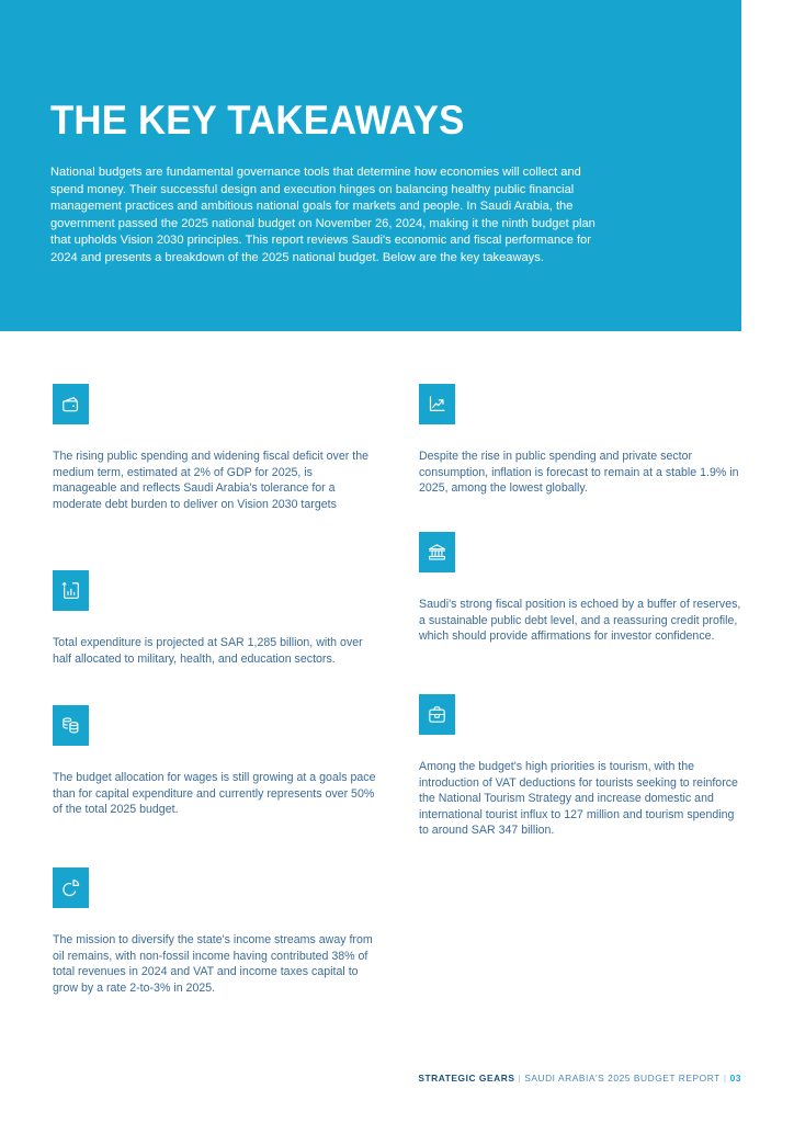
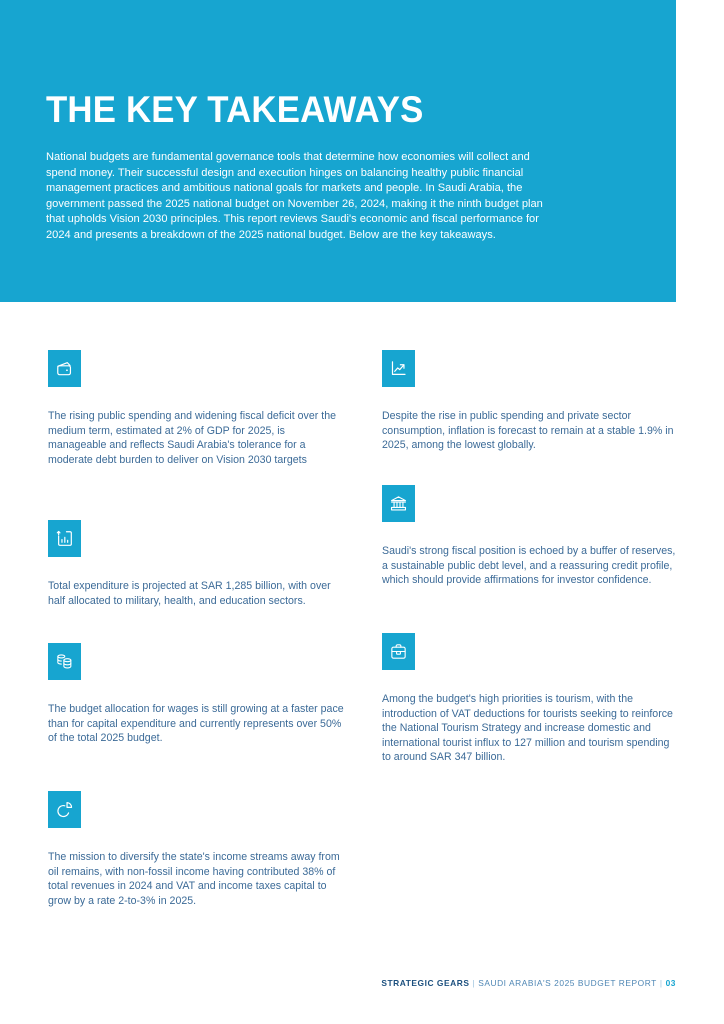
  THE KEY TAKEAWAYS
  National budgets are fundamental governance tools that determine how economies will collect and spend money. Their successful design and execution hinges on balancing healthy public financial management practices and ambitious national goals for markets and people. In Saudi Arabia, the government passed the 2025 national budget on November 26, 2024, making it the ninth budget plan that upholds Vision 2030 principles. This report reviews Saudi's economic and fiscal performance for 2024 and presents a breakdown of the 2025 national budget. Below are the key takeaways.
  The rising public spending and widening fiscal deficit over the medium term, estimated at 2% of GDP for 2025, is manageable and reflects Saudi Arabia's tolerance for a moderate debt burden to deliver on Vision 2030 targets
  Total expenditure is projected at SAR 1,285 billion, with over half allocated to military, health, and education sectors.
- The budget allocation for wages is still growing at a goals pace than for capital expenditure and currently represents over 50% of the total 2025 budget.
+ The budget allocation for wages is still growing at a faster pace than for capital expenditure and currently represents over 50% of the total 2025 budget.
  The mission to diversify the state's income streams away from oil remains, with non-fossil income having contributed 38% of total revenues in 2024 and VAT and income taxes capital to grow by a rate 2-to-3% in 2025.
  Despite the rise in public spending and private sector consumption, inflation is forecast to remain at a stable 1.9% in 2025, among the lowest globally.
  Saudi's strong fiscal position is echoed by a buffer of reserves, a sustainable public debt level, and a reassuring credit profile, which should provide affirmations for investor confidence.
  Among the budget's high priorities is tourism, with the introduction of VAT deductions for tourists seeking to reinforce the National Tourism Strategy and increase domestic and international tourist influx to 127 million and tourism spending to around SAR 347 billion.
  STRATEGIC GEARS | SAUDI ARABIA'S 2025 BUDGET REPORT | 03
